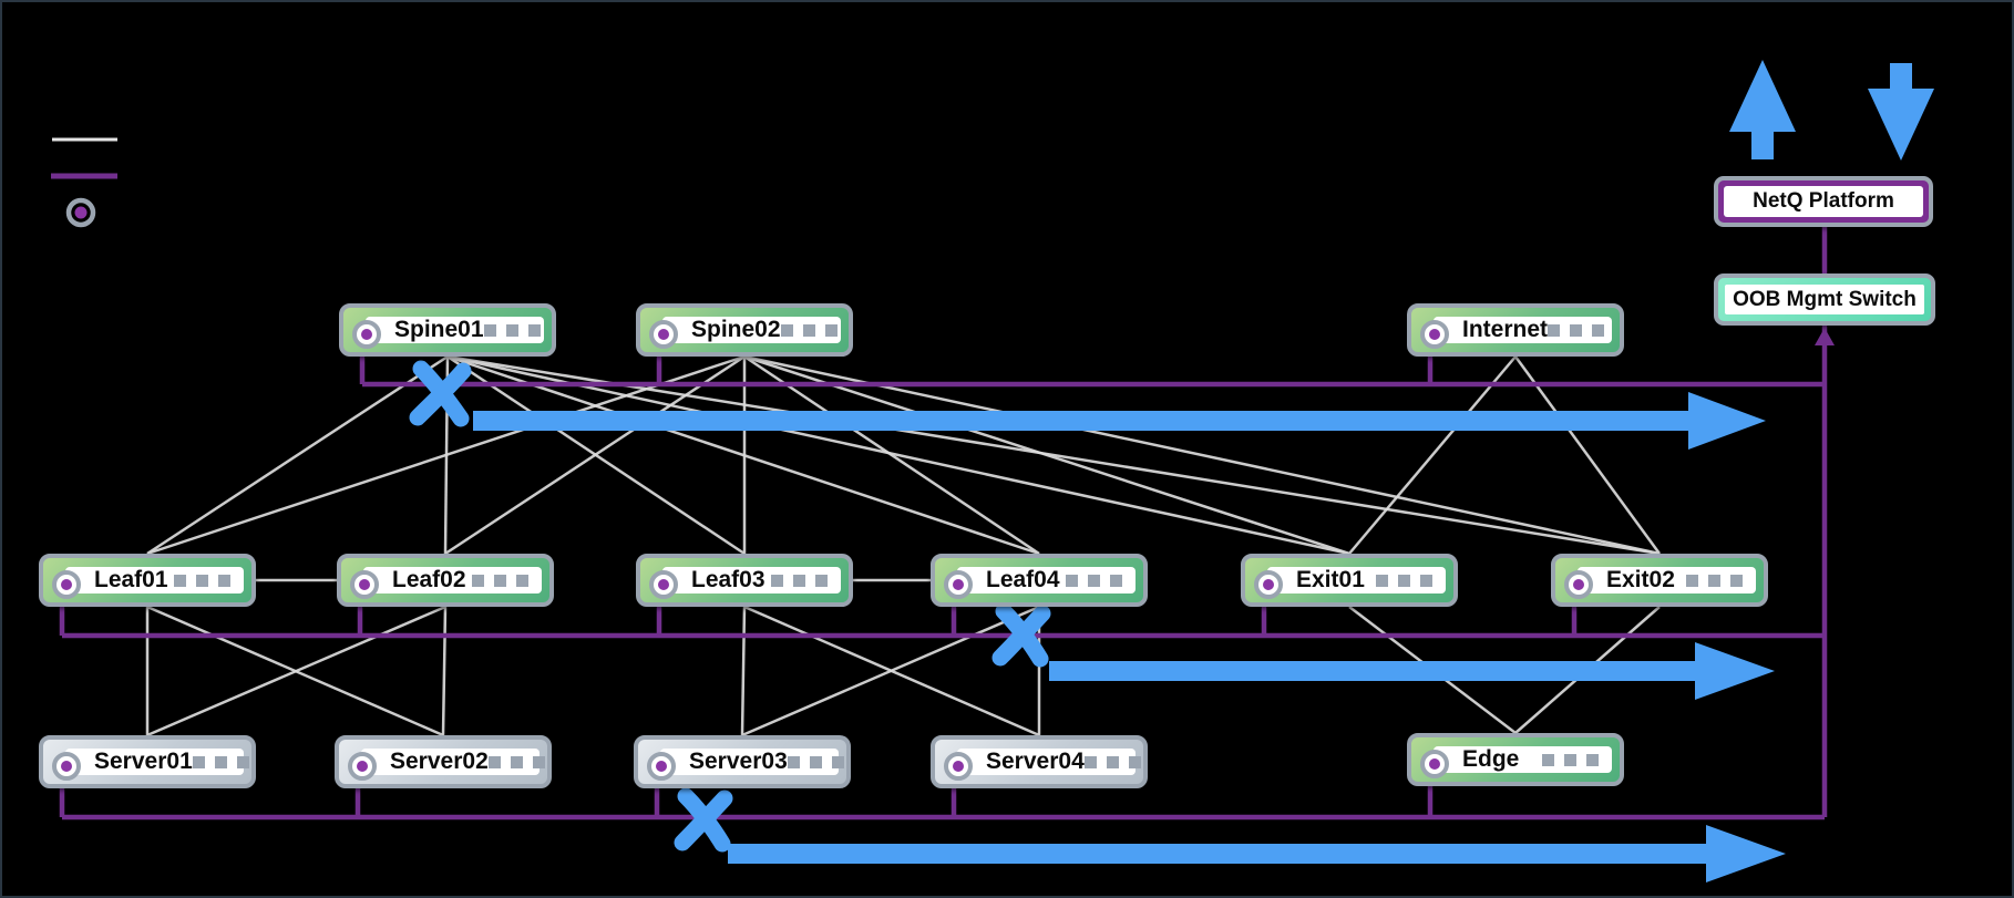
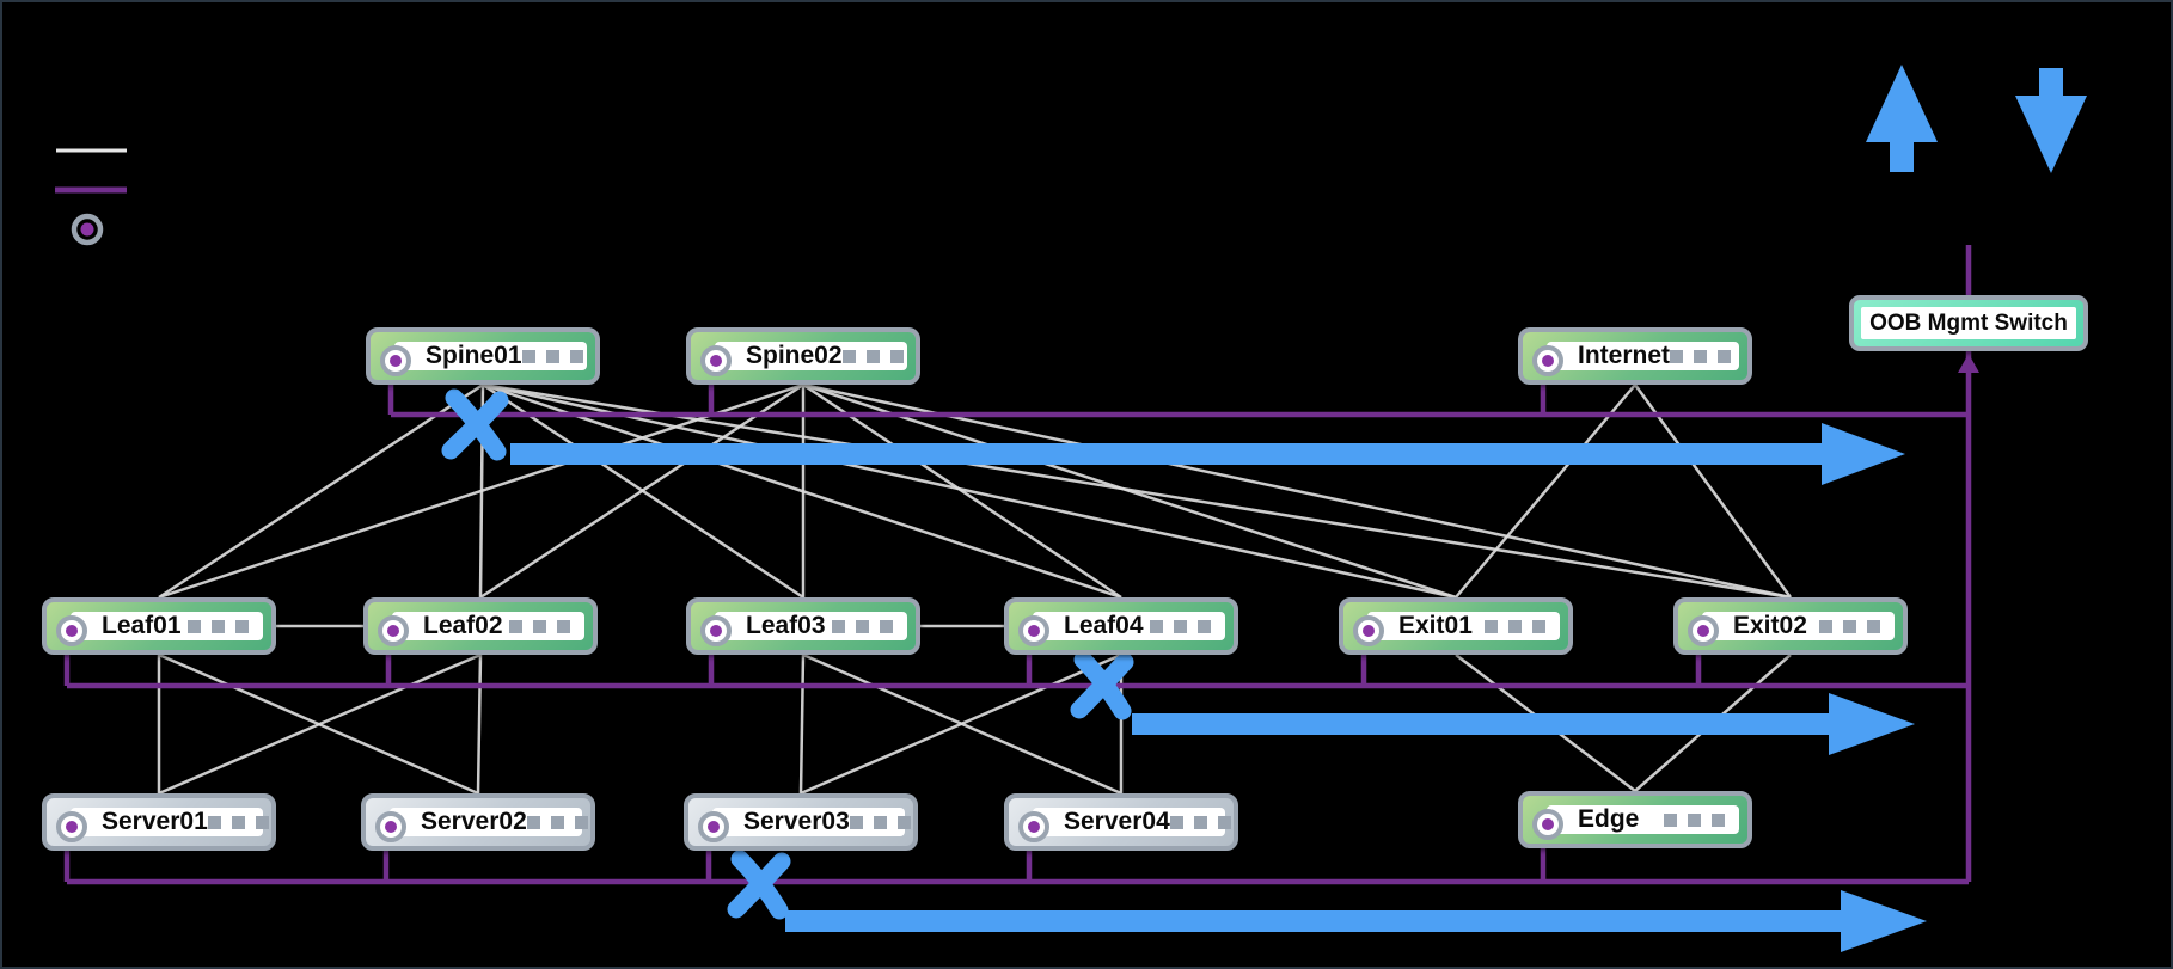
  Spine01
  Spine02
  Internet
  Leaf01
  Leaf02
  Leaf03
  Leaf04
  Exit01
  Exit02
  Server01
  Server02
  Server03
  Server04
  Edge
- NetQ Platform
  OOB Mgmt Switch
